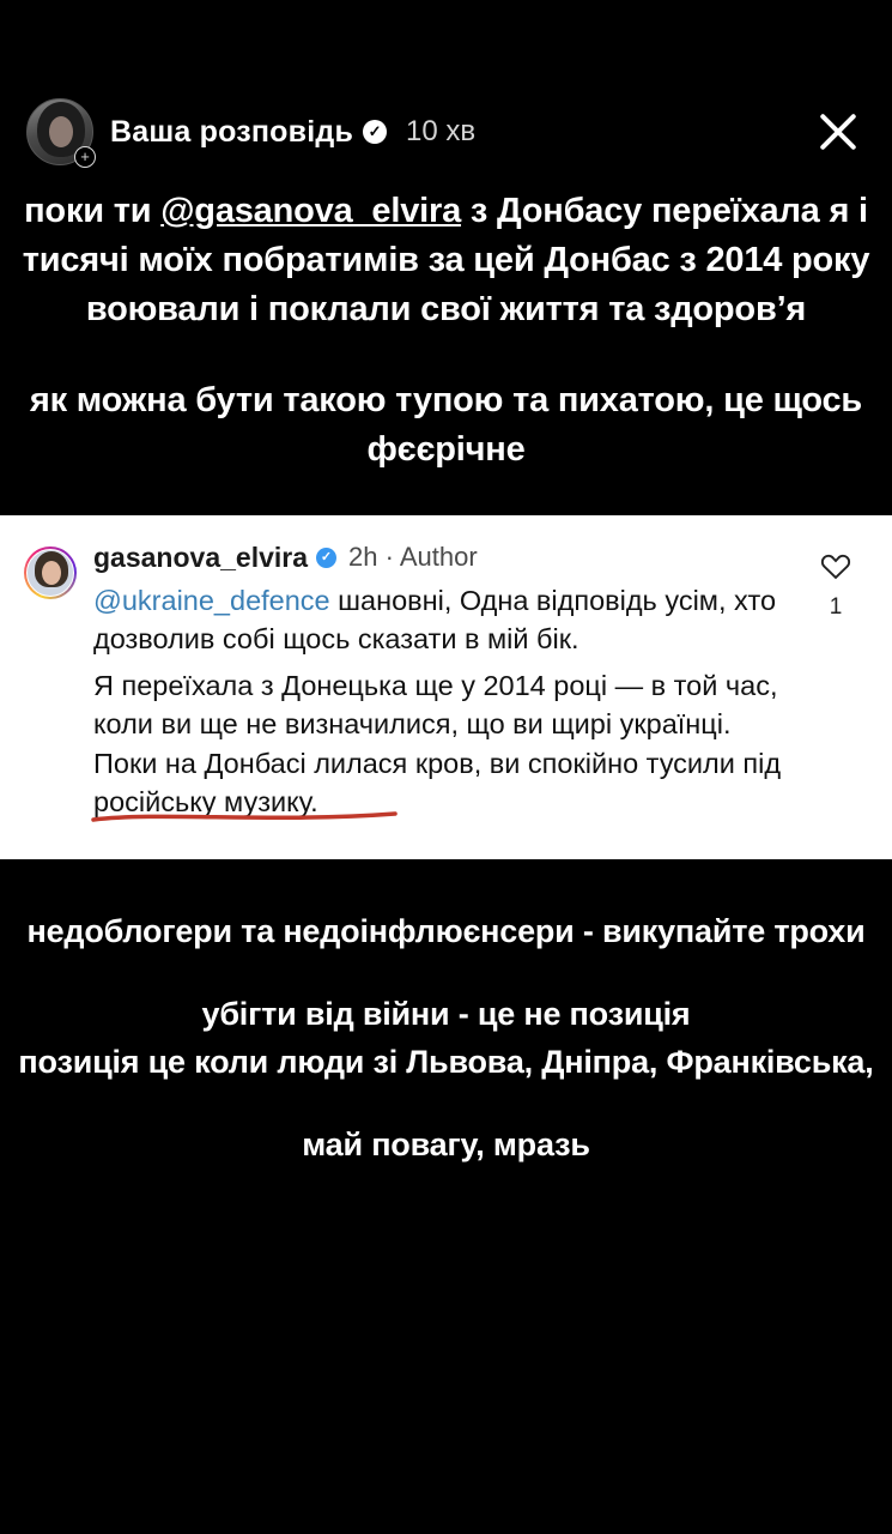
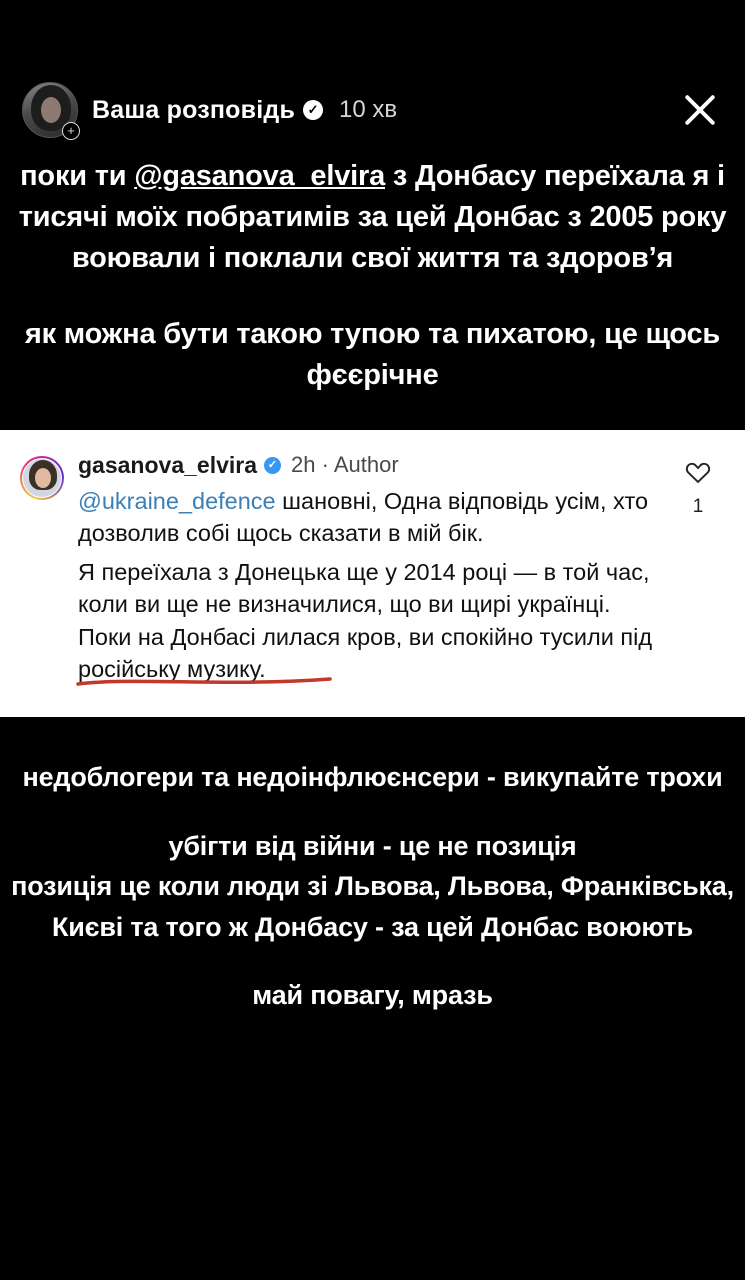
  +
  Ваша розповідь
  ✓
  10 хв
- поки ти @gasanova_elvira з Донбасу переїхала я і тисячі моїх побратимів за цей Донбас з 2014 року воювали і поклали свої життя та здоров’я
+ поки ти @gasanova_elvira з Донбасу переїхала я і тисячі моїх побратимів за цей Донбас з 2005 року воювали і поклали свої життя та здоров’я
  як можна бути такою тупою та пихатою, це щось фєєрічне
  gasanova_elvira
  ✓
  2h · Author
  @ukraine_defence шановні, Одна відповідь усім, хто дозволив собі щось сказати в мій бік.
  Я переїхала з Донецька ще у 2014 році — в той час, коли ви ще не визначилися, що ви щирі українці. Поки на Донбасі лилася кров, ви спокійно тусили під російську музику.
  1
  недоблогери та недоінфлюєнсери - викупайте трохи
  убігти від війни - це не позиція
- позиція це коли люди зі Львова, Дніпра, Франківська,
+ позиція це коли люди зі Львова, Львова, Франківська,
+ Києві та того ж Донбасу - за цей Донбас воюють
  май повагу, мразь
